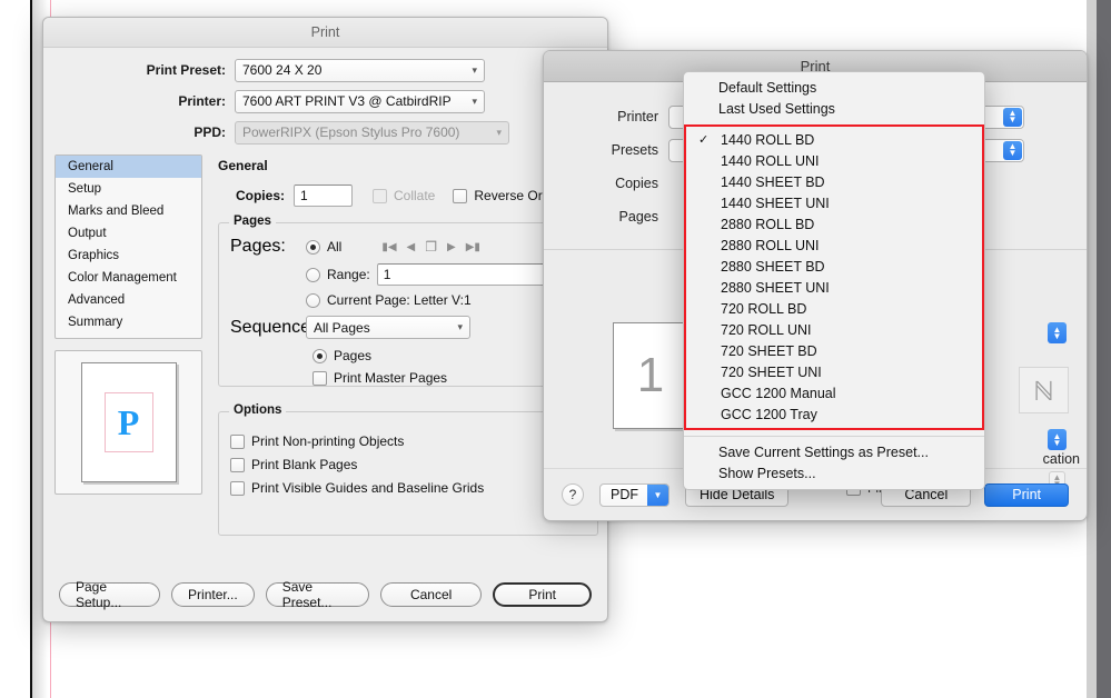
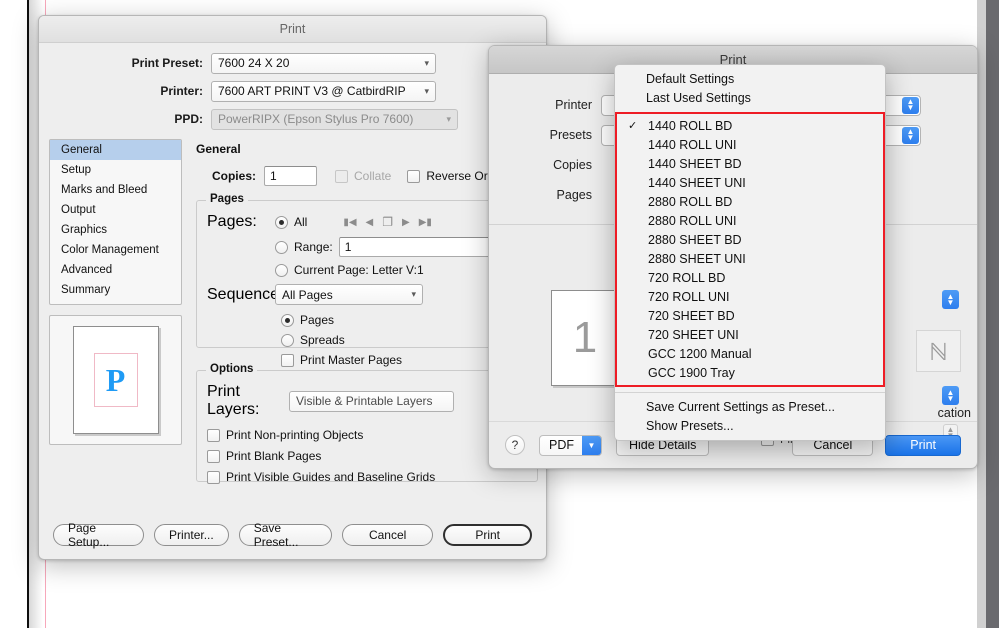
  Print
  Print Preset:
  7600 24 X 20
  ▾
  Printer:
  7600 ART PRINT V3 @ CatbirdRIP
  ▾
  PPD:
  PowerRIPX (Epson Stylus Pro 7600)
  ▾
  General
  Setup
  Marks and Bleed
  Output
  Graphics
  Color Management
  Advanced
  Summary
  P
  General
  Copies:
  1
  Collate
  Reverse Or
  Pages
  Pages:
  All
  ▮◀
  ◀
  ❐
  ▶
  ▶▮
  Range:
  1
  Current Page: Letter V:1
  Sequenc
  All Pages
  ▾
  Pages
+ Spreads
  Print Master Pages
  Options
+ Print Layers:
+ Visible & Printable Layers
  Print Non-printing Objects
  Print Blank Pages
  Print Visible Guides and Baseline Grids
  Page Setup...
  Printer...
  Save Preset...
  Cancel
  Print
  Print
  Printer
  ▲
  ▼
  Presets
  ▲
  ▼
  Copies
  Pages
  1
  ▲
  ▼
  ℕ
  ▲
  ▼
  ▲
  cation
  ?
  PDF
  ▼
  Hide Details
  Cancel
  Print
  Default Settings
  Last Used Settings
  ✓
  1440 ROLL BD
  1440 ROLL UNI
  1440 SHEET BD
  1440 SHEET UNI
  2880 ROLL BD
  2880 ROLL UNI
  2880 SHEET BD
  2880 SHEET UNI
  720 ROLL BD
  720 ROLL UNI
  720 SHEET BD
  720 SHEET UNI
  GCC 1200 Manual
- GCC 1200 Tray
+ GCC 1900 Tray
  Save Current Settings as Preset...
  Show Presets...
